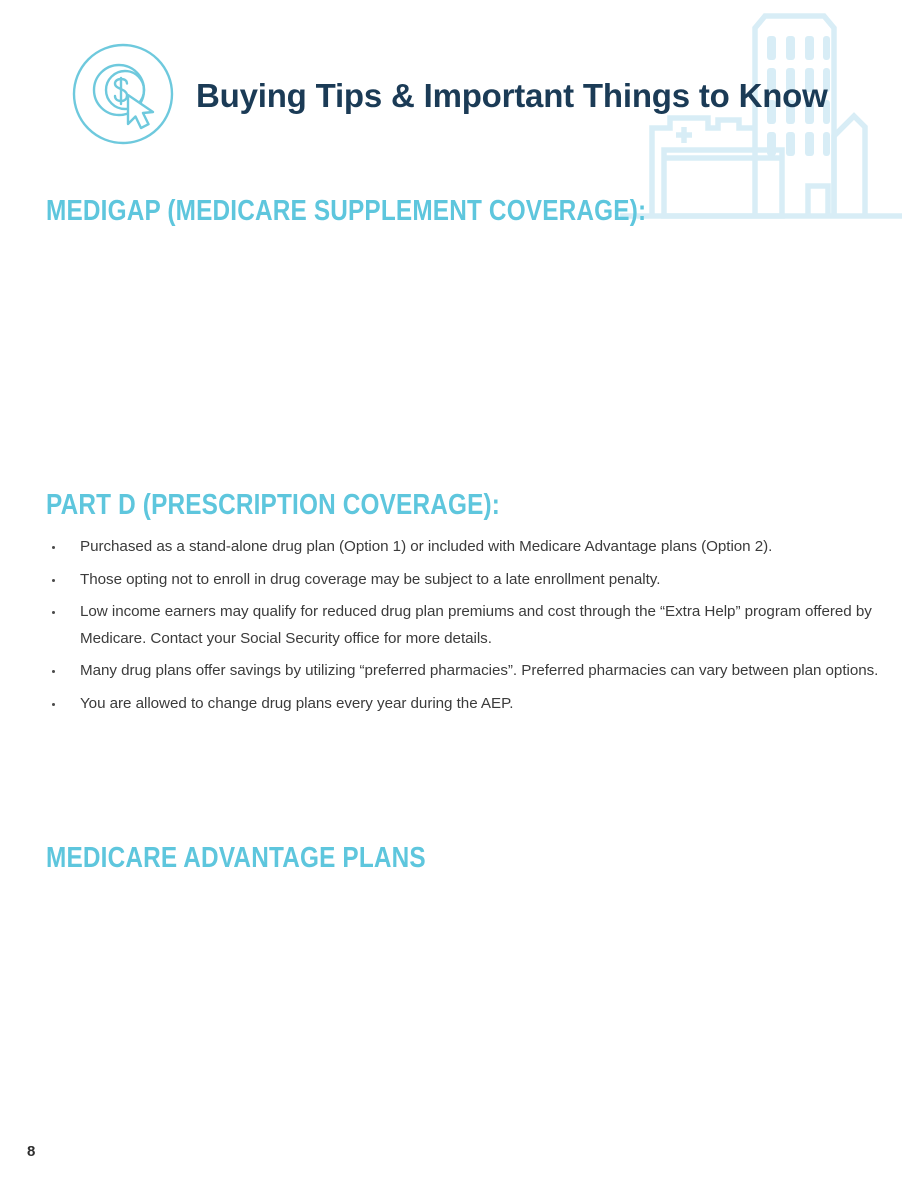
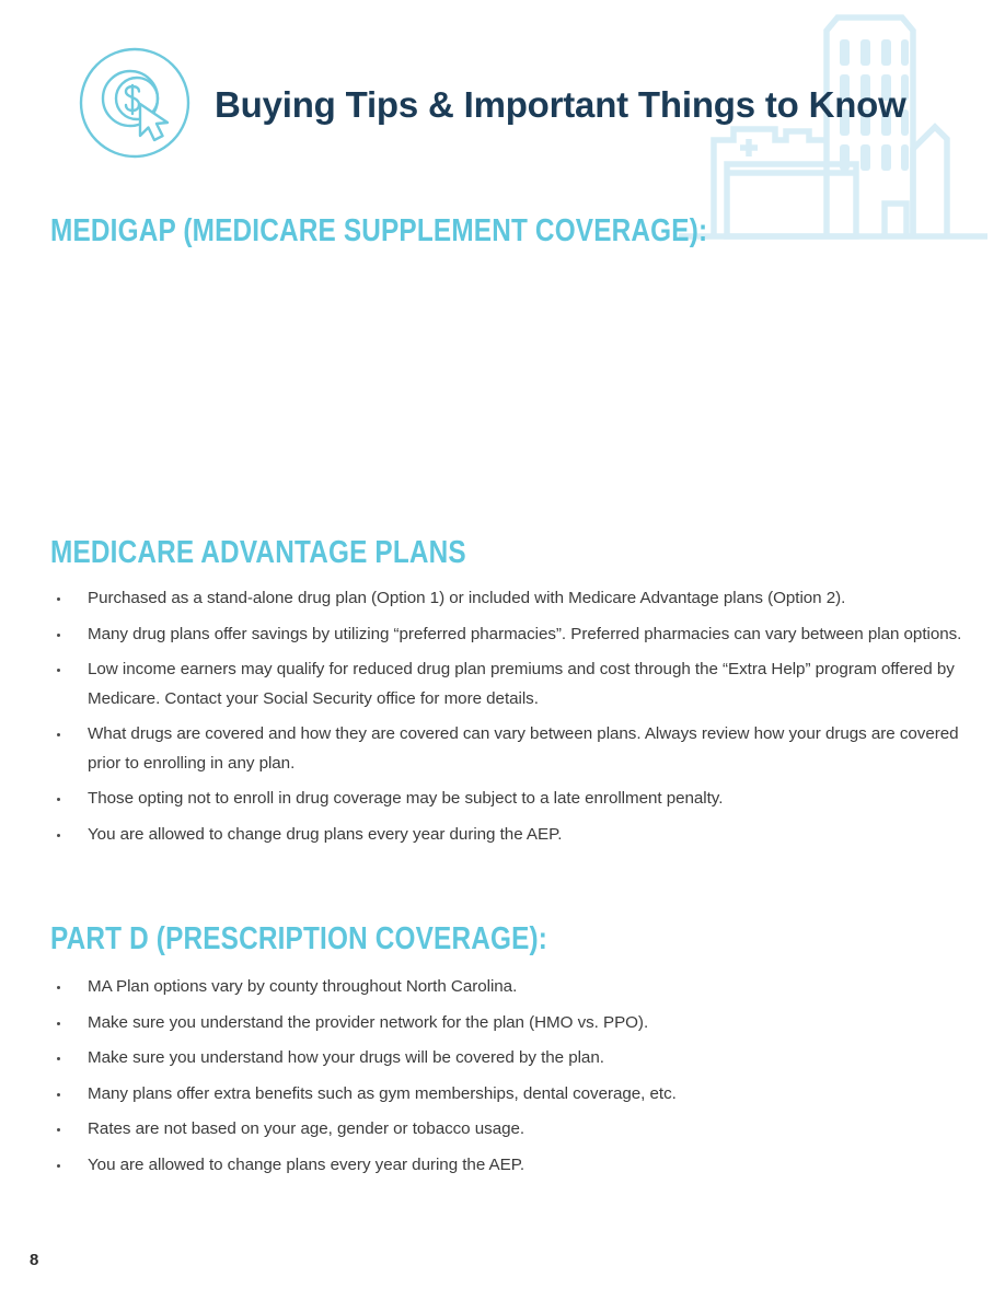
  Buying Tips & Important Things to Know
  MEDIGAP (MEDICARE SUPPLEMENT COVERAGE):
- PART D (PRESCRIPTION COVERAGE):
+ MEDICARE ADVANTAGE PLANS
  Purchased as a stand-alone drug plan (Option 1) or included with Medicare Advantage plans (Option 2).
- Those opting not to enroll in drug coverage may be subject to a late enrollment penalty.
+ Many drug plans offer savings by utilizing “preferred pharmacies”. Preferred pharmacies can vary between plan options.
  Low income earners may qualify for reduced drug plan premiums and cost through the “Extra Help” program offered by Medicare. Contact your Social Security office for more details.
+ What drugs are covered and how they are covered can vary between plans. Always review how your drugs are covered prior to enrolling in any plan.
- Many drug plans offer savings by utilizing “preferred pharmacies”. Preferred pharmacies can vary between plan options.
+ Those opting not to enroll in drug coverage may be subject to a late enrollment penalty.
  You are allowed to change drug plans every year during the AEP.
- MEDICARE ADVANTAGE PLANS
+ PART D (PRESCRIPTION COVERAGE):
+ MA Plan options vary by county throughout North Carolina.
+ Make sure you understand the provider network for the plan (HMO vs. PPO).
+ Make sure you understand how your drugs will be covered by the plan.
+ Many plans offer extra benefits such as gym memberships, dental coverage, etc.
+ Rates are not based on your age, gender or tobacco usage.
+ You are allowed to change plans every year during the AEP.
  8
